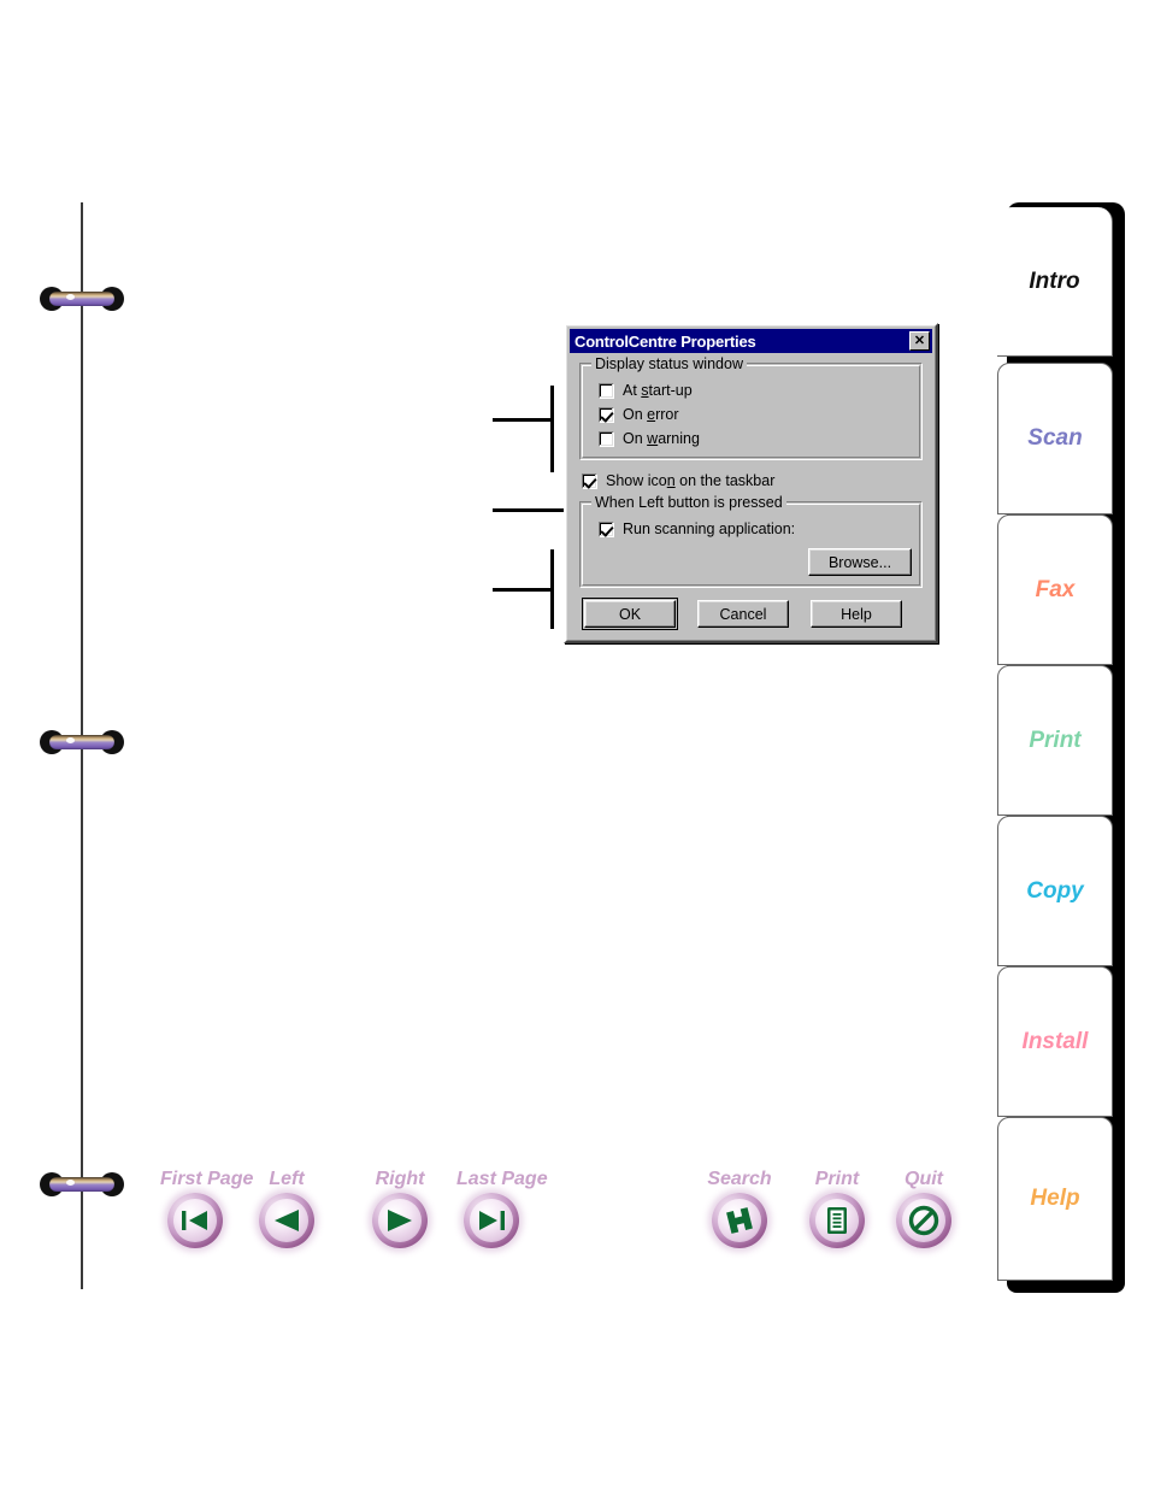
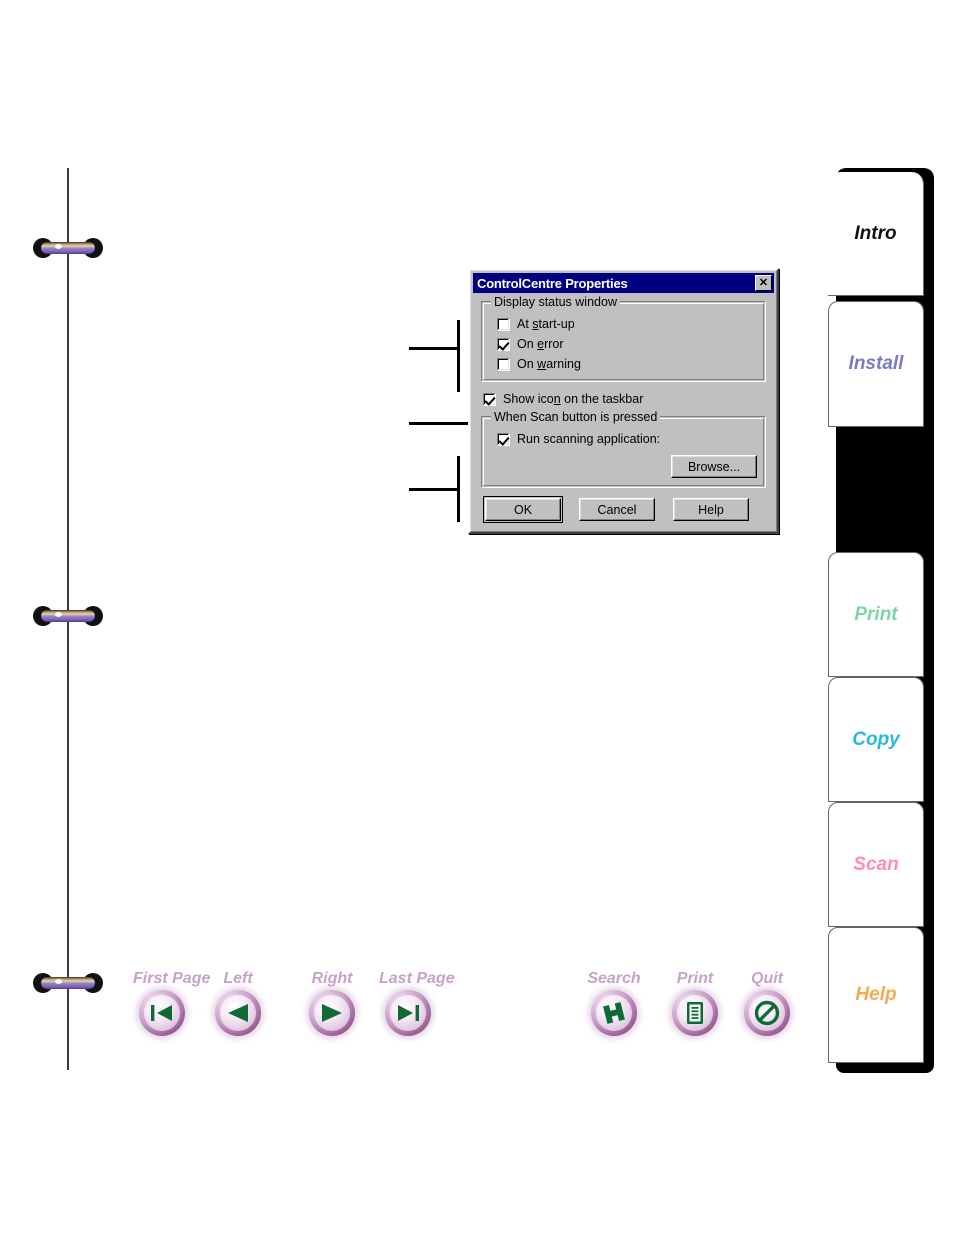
  ControlCentre Properties
  ✕
  Display status window
  At start-up
  On error
  On warning
  Show icon on the taskbar
- When Left button is pressed
+ When Scan button is pressed
  Run scanning application:
  Browse...
  OK
  Cancel
  Help
  Intro
- Scan
+ Install
- Fax
  Print
  Copy
- Install
+ Scan
  Help
  First Page
  Left
  Right
  Last Page
  Search
  Print
  Quit
